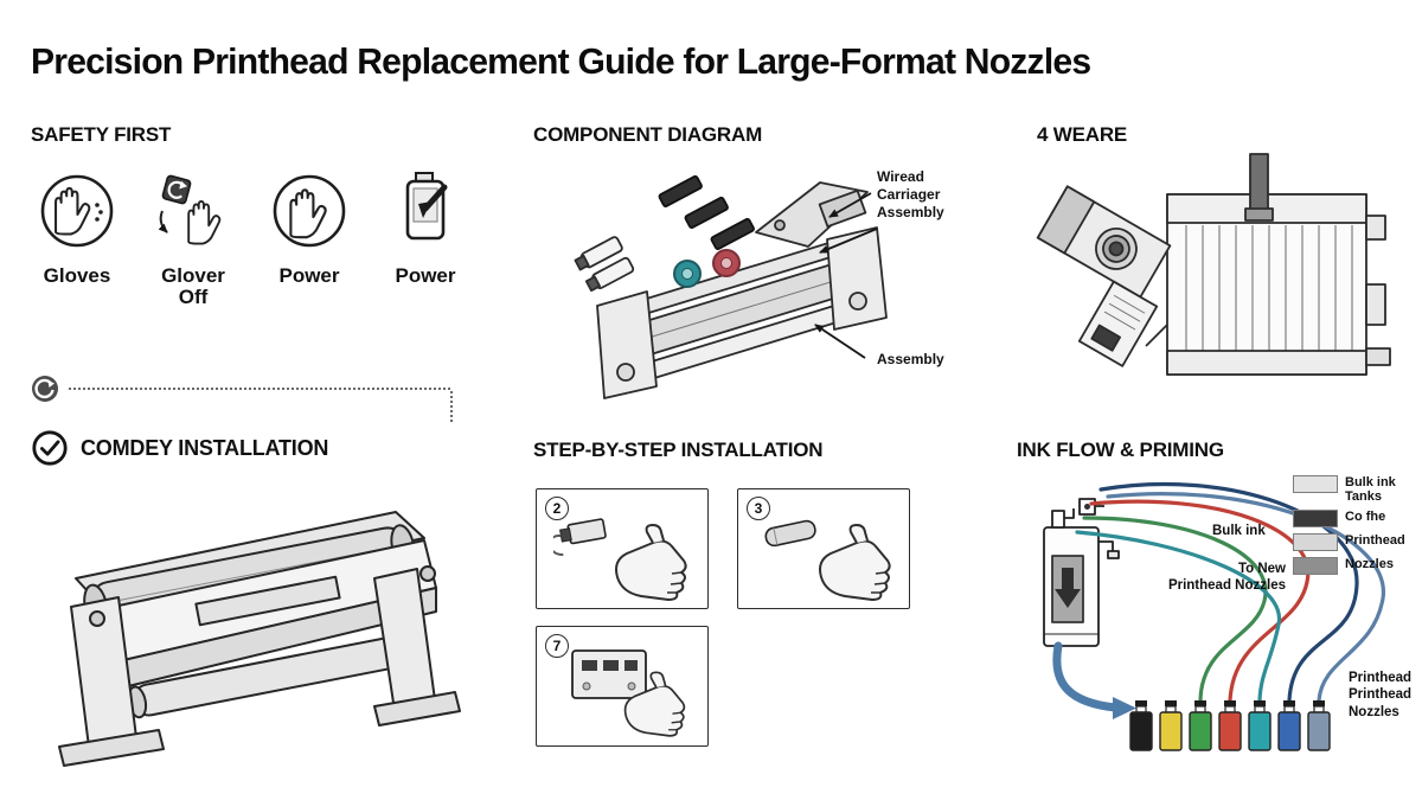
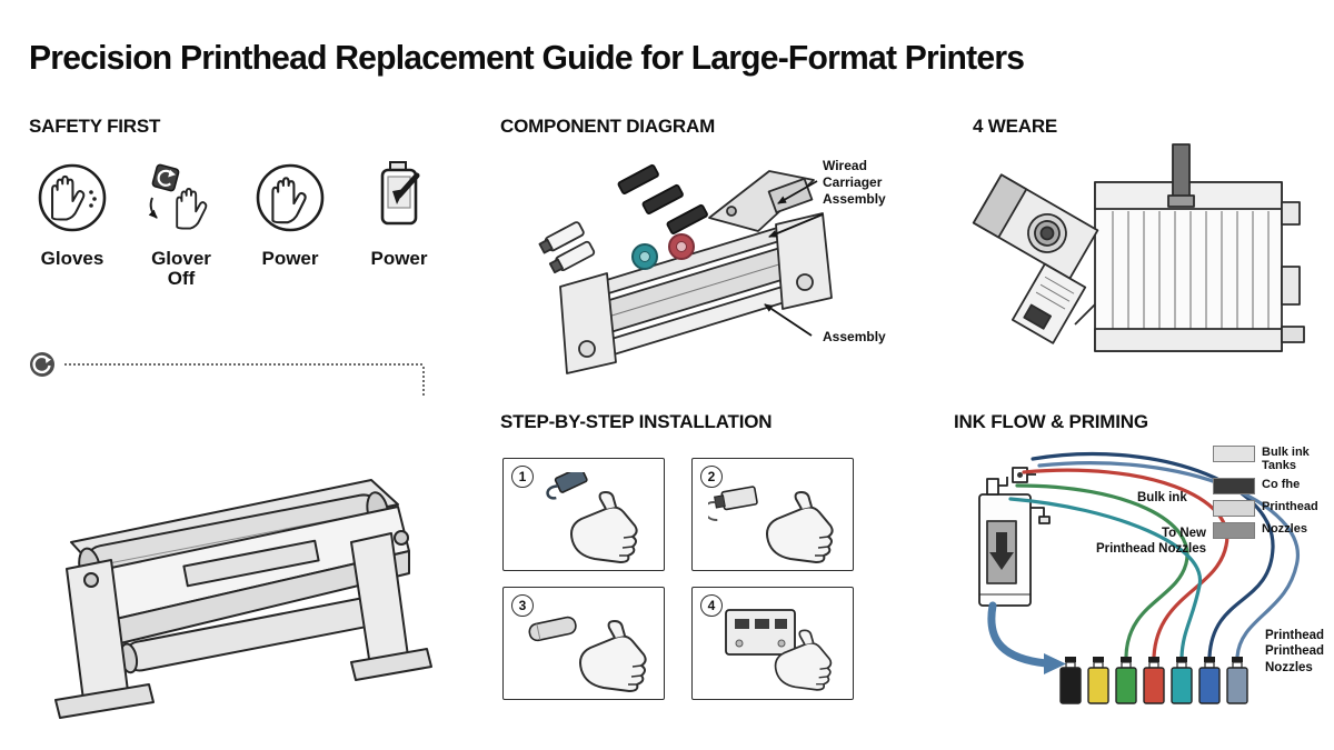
- Precision Printhead Replacement Guide for Large-Format Nozzles
+ Precision Printhead Replacement Guide for Large-Format Printers
  SAFETY FIRST
  Gloves
  Glover Off
  Power
  Power
- COMDEY INSTALLATION
  COMPONENT DIAGRAM
  Wiread
  Carriager
  Assembly
  Assembly
  STEP-BY-STEP INSTALLATION
+ 1
  2
  3
- 7
+ 4
  4 WEARE
  INK FLOW & PRIMING
  Bulk ink Tanks
  Co fhe
  Printhead
  Nozzles
  Bulk ink
  To New
  Printhead Nozzles
  Printhead
  Printhead
  Nozzles
